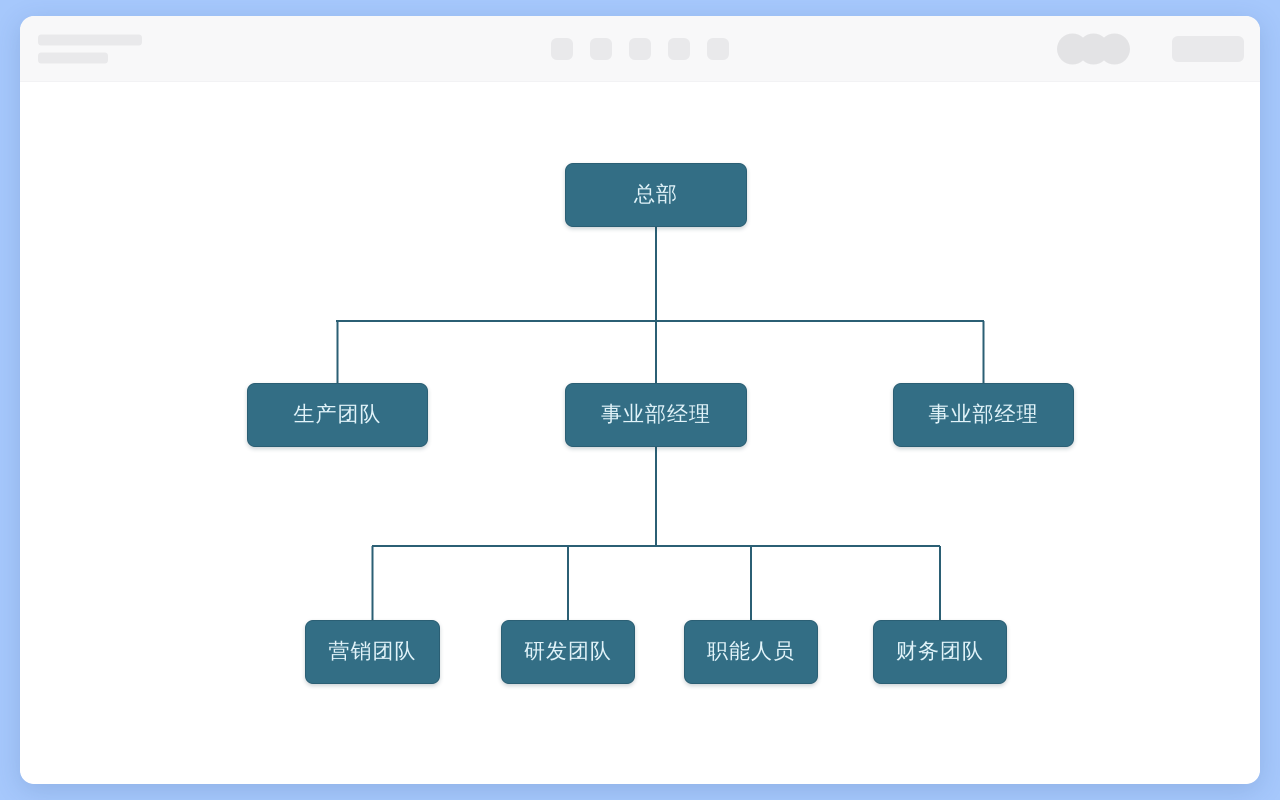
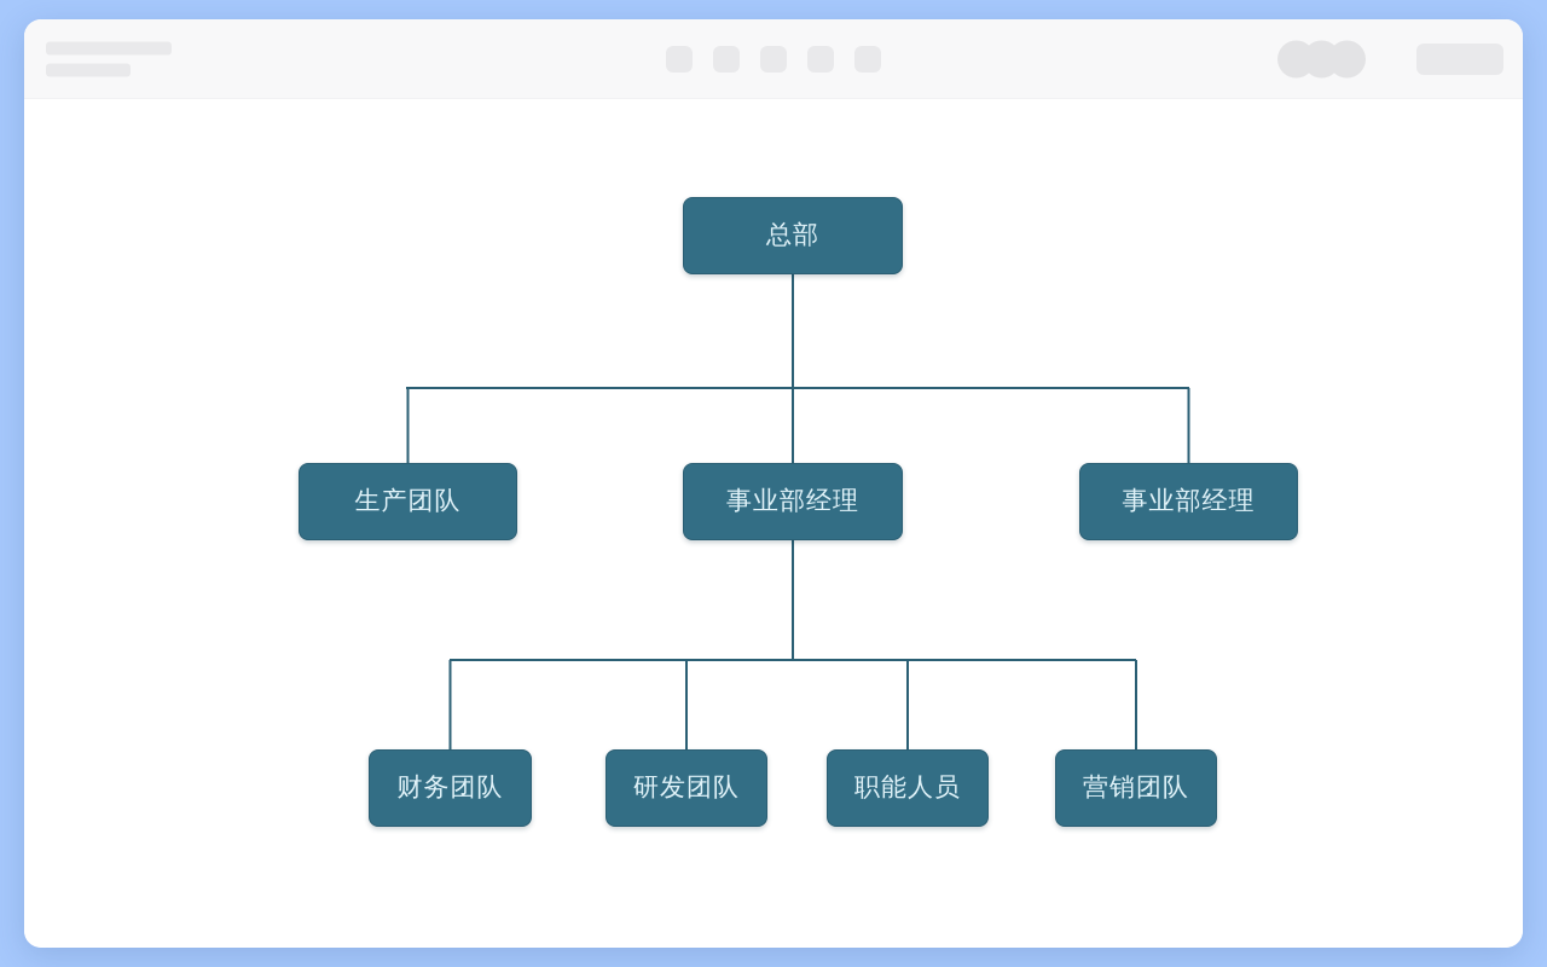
  总部
  生产团队
  事业部经理
  事业部经理
- 营销团队
+ 财务团队
  研发团队
  职能人员
- 财务团队
+ 营销团队
